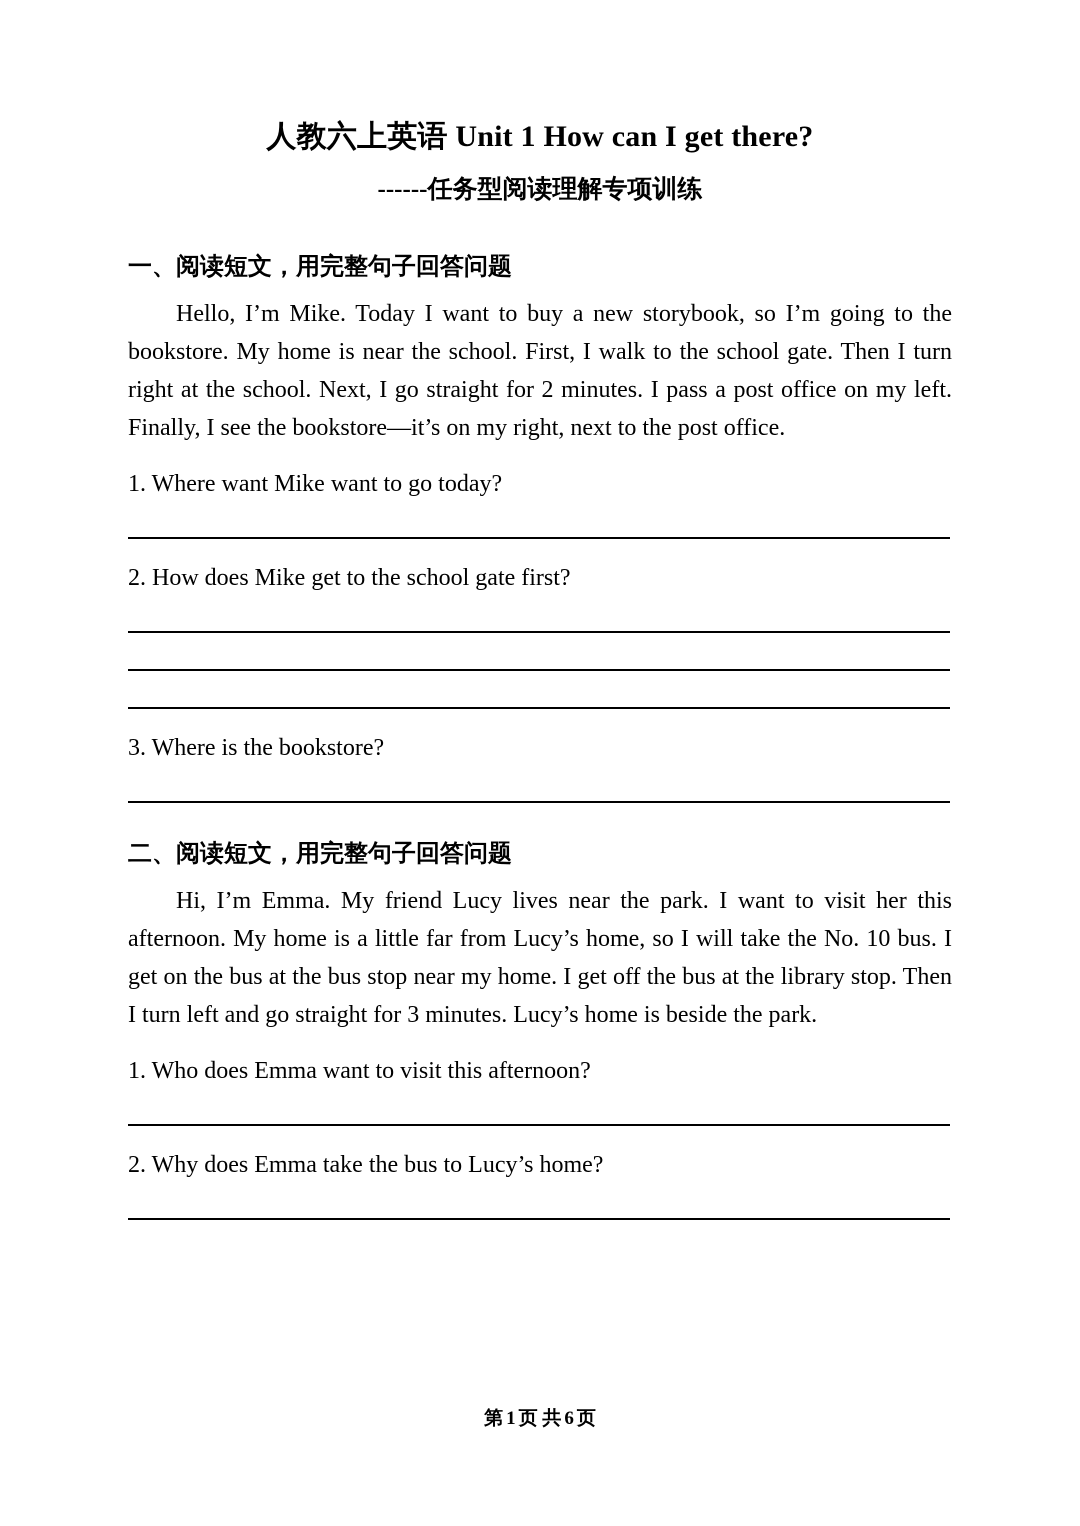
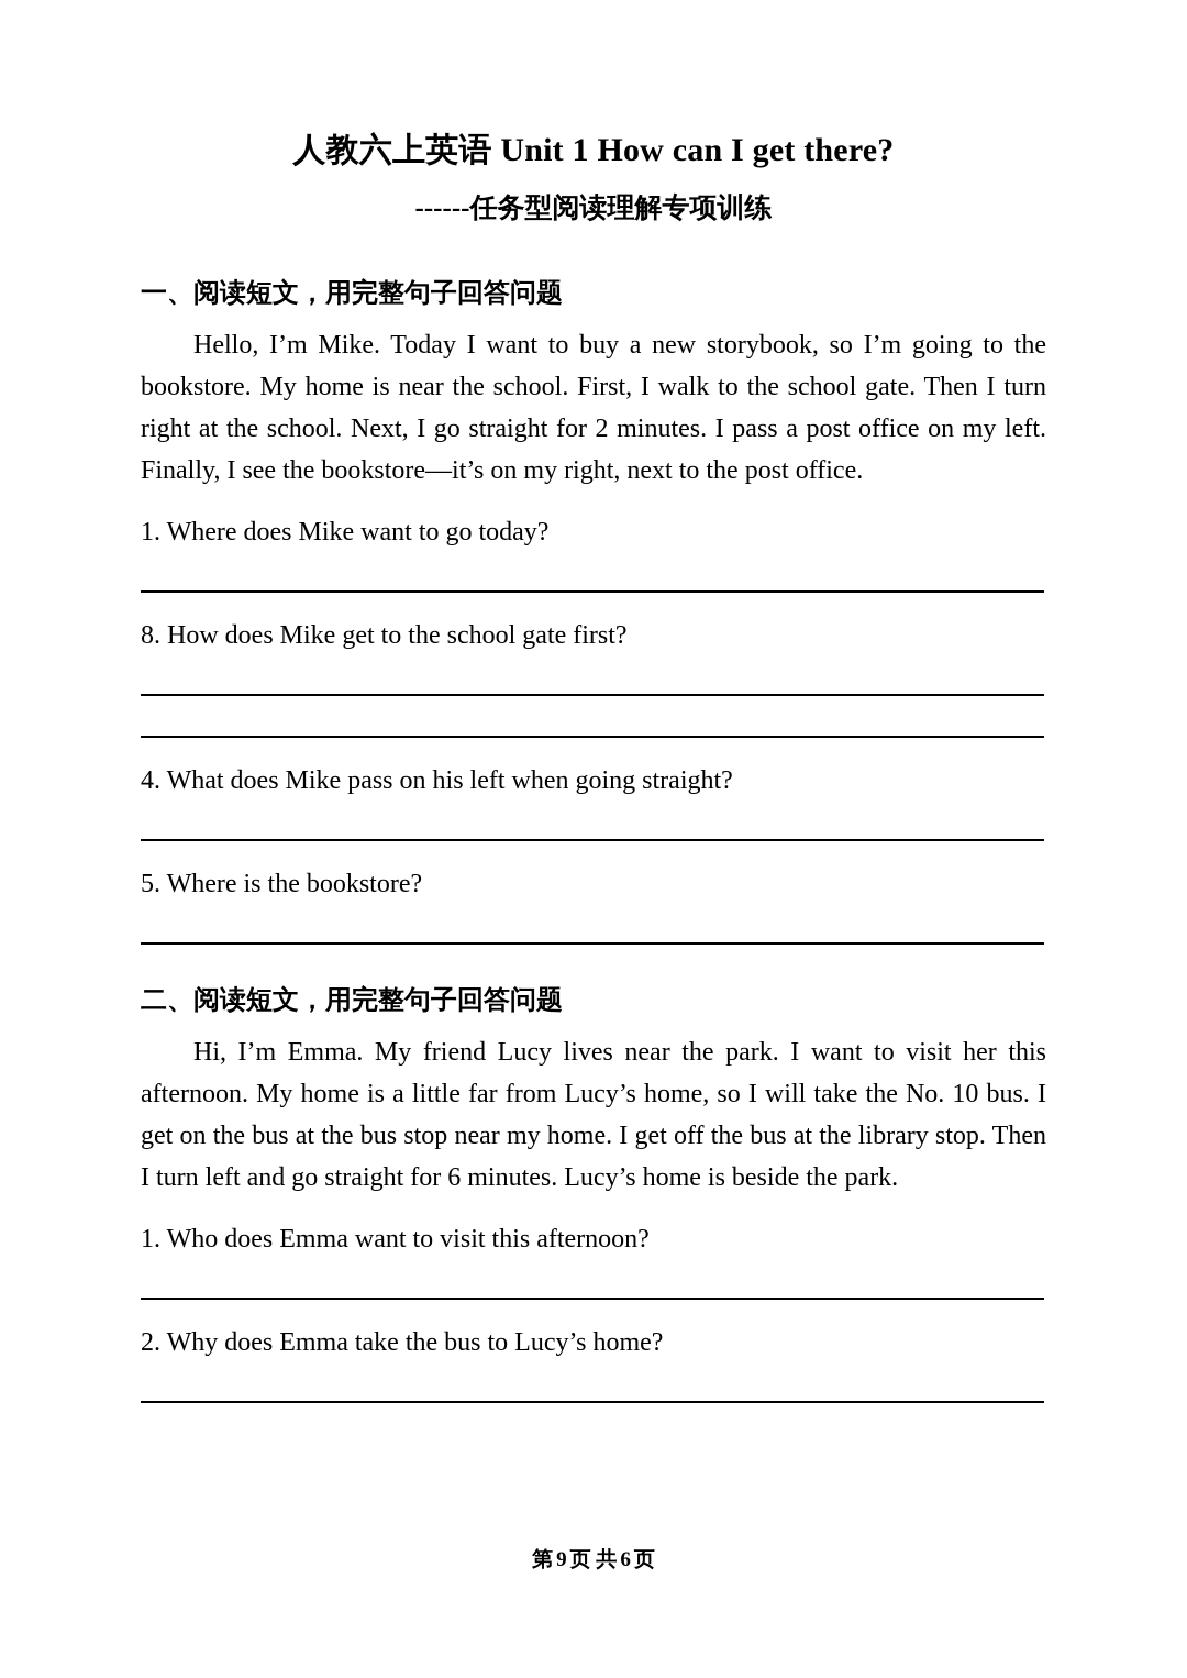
  人教六上英语 Unit 1 How can I get there?
  ------任务型阅读理解专项训练
  一、阅读短文，用完整句子回答问题
  Hello, I’m Mike. Today I want to buy a new storybook, so I’m going to the bookstore. My home is near the school. First, I walk to the school gate. Then I turn right at the school. Next, I go straight for 2 minutes. I pass a post office on my left. Finally, I see the bookstore—it’s on my right, next to the post office.
- 1. Where want Mike want to go today?
+ 1. Where does Mike want to go today?
- 2. How does Mike get to the school gate first?
+ 8. How does Mike get to the school gate first?
+ 4. What does Mike pass on his left when going straight?
- 3. Where is the bookstore?
+ 5. Where is the bookstore?
  二、阅读短文，用完整句子回答问题
- Hi, I’m Emma. My friend Lucy lives near the park. I want to visit her this afternoon. My home is a little far from Lucy’s home, so I will take the No. 10 bus. I get on the bus at the bus stop near my home. I get off the bus at the library stop. Then I turn left and go straight for 3 minutes. Lucy’s home is beside the park.
+ Hi, I’m Emma. My friend Lucy lives near the park. I want to visit her this afternoon. My home is a little far from Lucy’s home, so I will take the No. 10 bus. I get on the bus at the bus stop near my home. I get off the bus at the library stop. Then I turn left and go straight for 6 minutes. Lucy’s home is beside the park.
  1. Who does Emma want to visit this afternoon?
  2. Why does Emma take the bus to Lucy’s home?
- 第 1 页 共 6 页
+ 第 9 页 共 6 页
